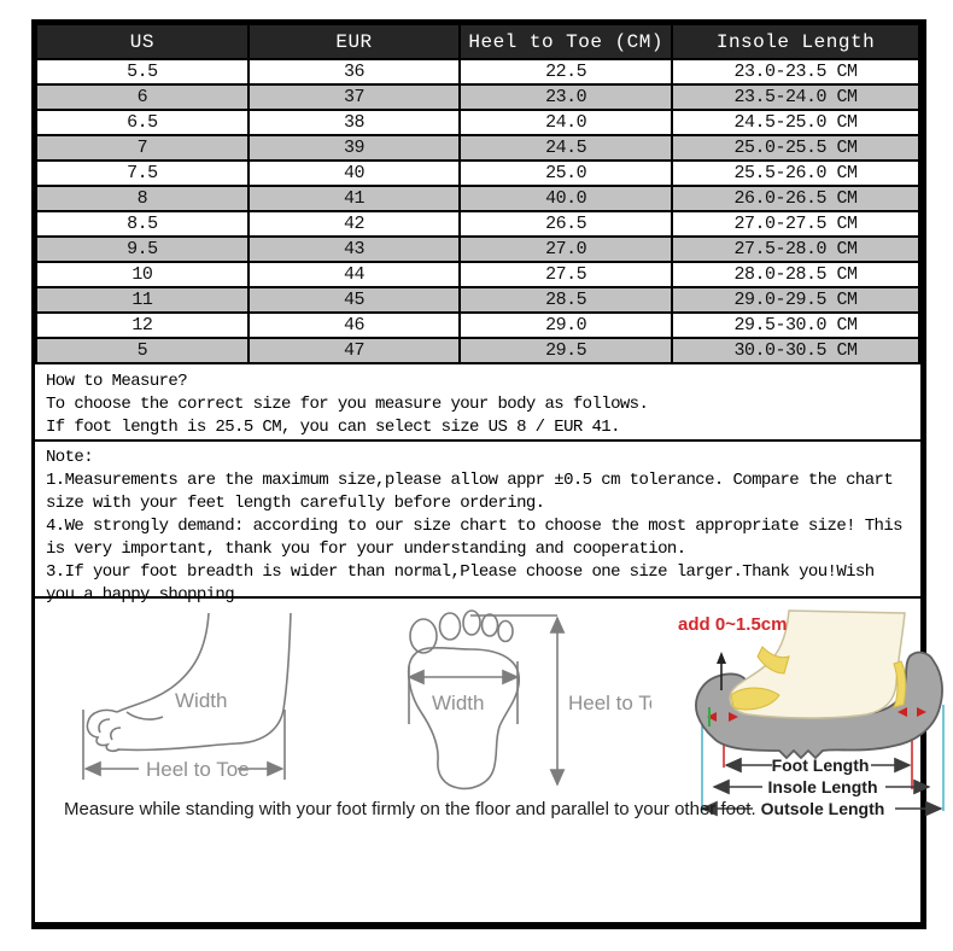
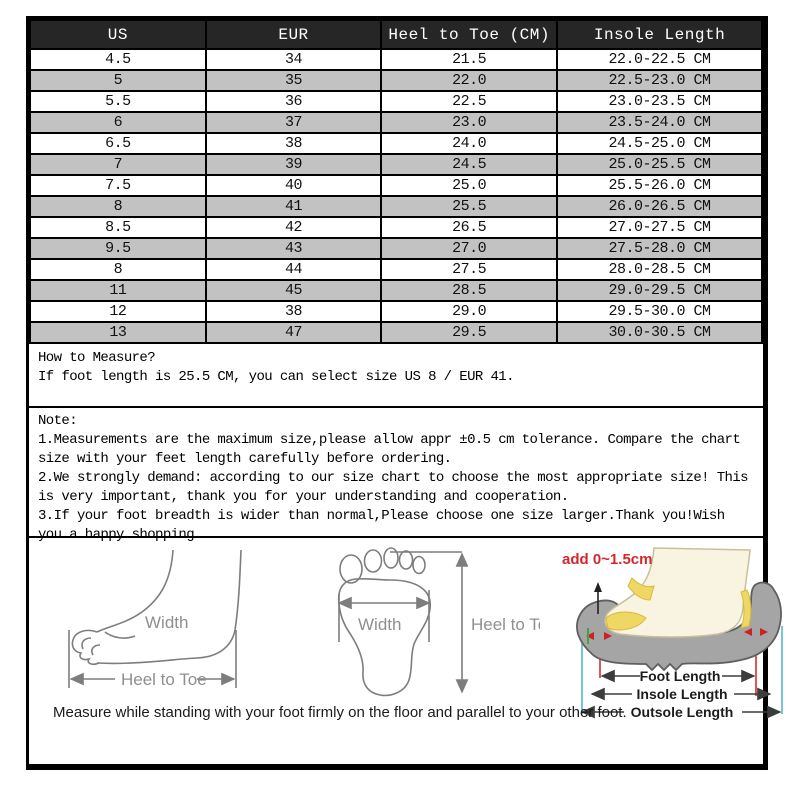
  US	EUR	Heel to Toe (CM)	Insole Length
+ 4.5	34	21.5	22.0-22.5 CM
+ 5	35	22.0	22.5-23.0 CM
  5.5	36	22.5	23.0-23.5 CM
  6	37	23.0	23.5-24.0 CM
  6.5	38	24.0	24.5-25.0 CM
  7	39	24.5	25.0-25.5 CM
  7.5	40	25.0	25.5-26.0 CM
- 8	41	40.0	26.0-26.5 CM
+ 8	41	25.5	26.0-26.5 CM
  8.5	42	26.5	27.0-27.5 CM
  9.5	43	27.0	27.5-28.0 CM
- 10	44	27.5	28.0-28.5 CM
+ 8	44	27.5	28.0-28.5 CM
  11	45	28.5	29.0-29.5 CM
- 12	46	29.0	29.5-30.0 CM
+ 12	38	29.0	29.5-30.0 CM
- 5	47	29.5	30.0-30.5 CM
+ 13	47	29.5	30.0-30.5 CM
  How to Measure?
- To choose the correct size for you measure your body as follows.
  If foot length is 25.5 CM, you can select size US 8 / EUR 41.
  Note:
  1.Measurements are the maximum size,please allow appr ±0.5 cm tolerance. Compare the chart size with your feet length carefully before ordering.
- 4.We strongly demand: according to our size chart to choose the most appropriate size! This is very important, thank you for your understanding and cooperation.
+ 2.We strongly demand: according to our size chart to choose the most appropriate size! This is very important, thank you for your understanding and cooperation.
  3.If your foot breadth is wider than normal,Please choose one size larger.Thank you!Wish you a happy shopping.
  Width
  Heel to Toe
  Width
  Heel to T
  add 0~1.5cm
  Foot Length
  Insole Length
  Outsole Length
  Measure while standing with your foot firmly on the floor and parallel to your other foot.
